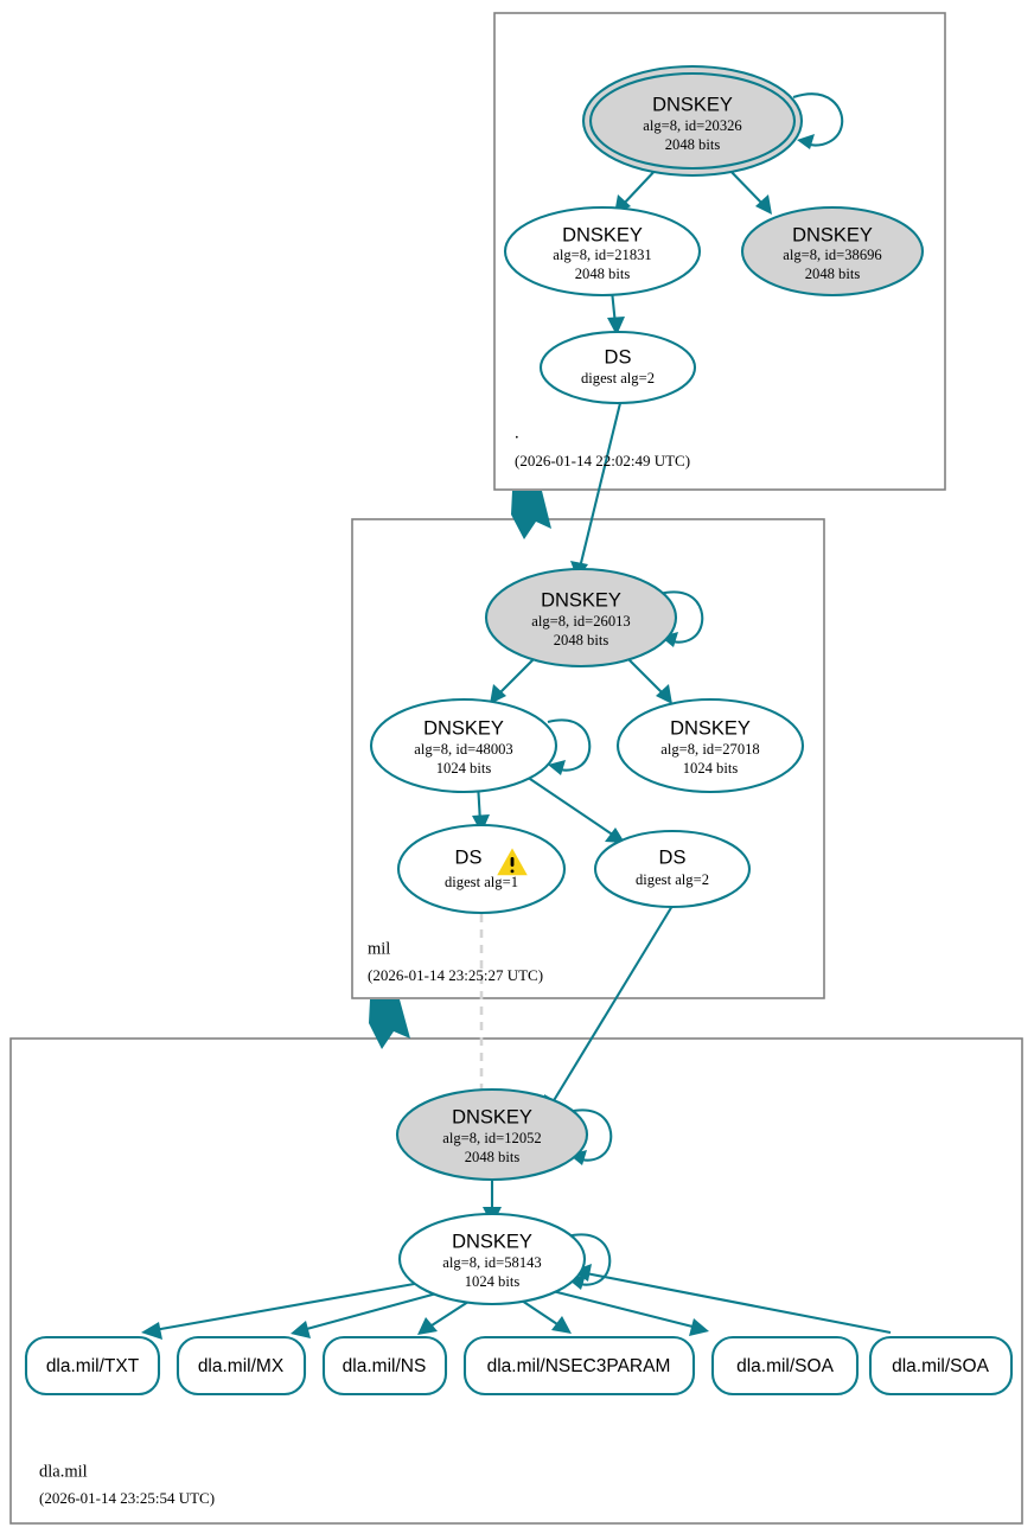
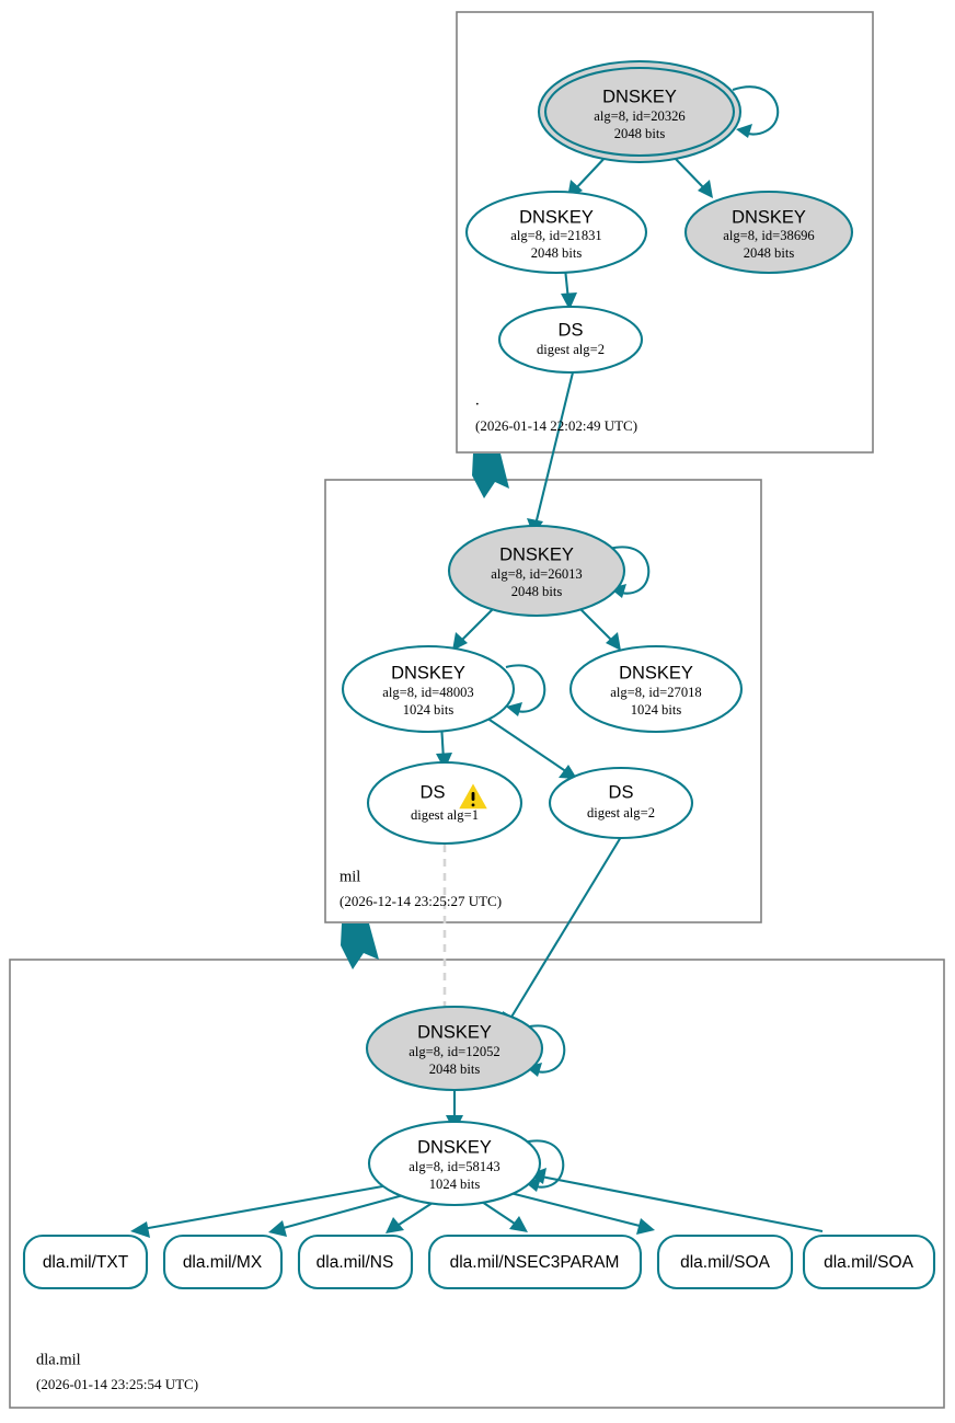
  DNSKEY
  alg=8, id=20326
  2048 bits
  DNSKEY
  alg=8, id=21831
  2048 bits
  DNSKEY
  alg=8, id=38696
  2048 bits
  DS
  digest alg=2
  .
  (2026-01-14 22:02:49 UTC)
  DNSKEY
  alg=8, id=26013
  2048 bits
  DNSKEY
  alg=8, id=48003
  1024 bits
  DNSKEY
  alg=8, id=27018
  1024 bits
  DS
  digest alg=1
  DS
  digest alg=2
  mil
- (2026-01-14 23:25:27 UTC)
+ (2026-12-14 23:25:27 UTC)
  DNSKEY
  alg=8, id=12052
  2048 bits
  DNSKEY
  alg=8, id=58143
  1024 bits
  dla.mil/TXT
  dla.mil/MX
  dla.mil/NS
  dla.mil/NSEC3PARAM
  dla.mil/SOA
  dla.mil/SOA
  dla.mil
  (2026-01-14 23:25:54 UTC)
